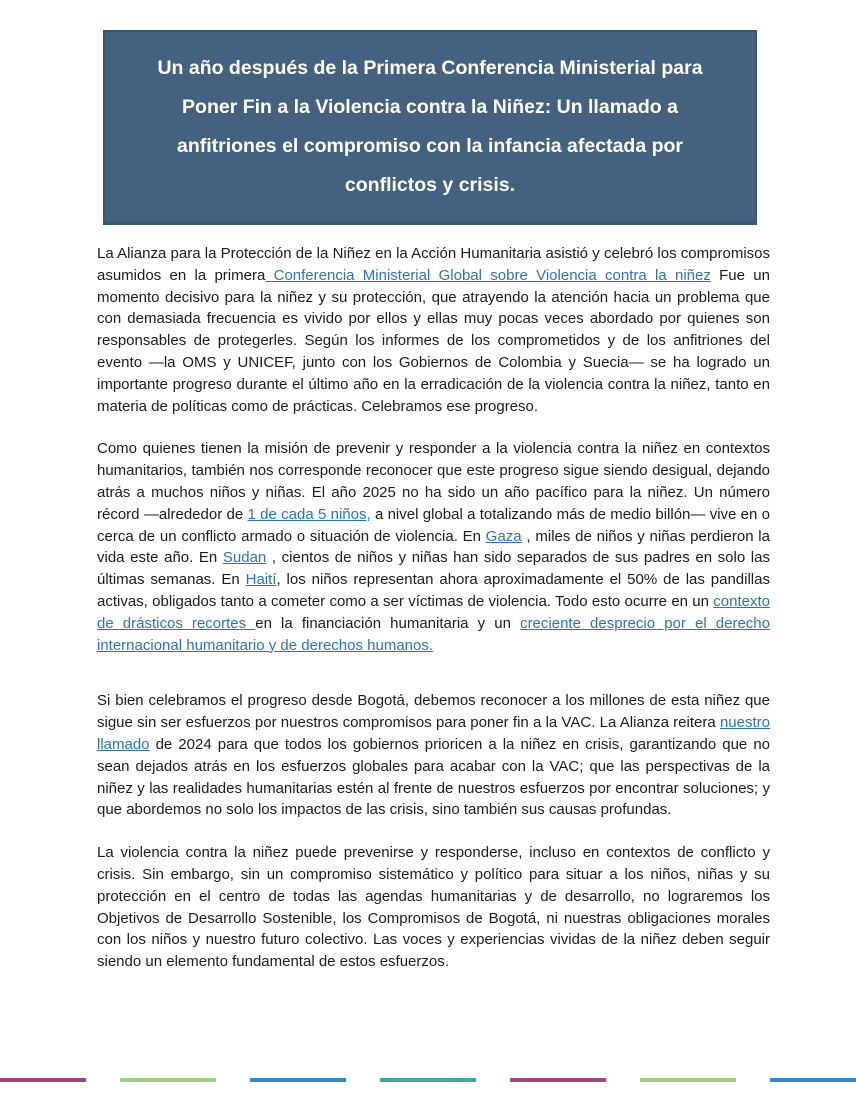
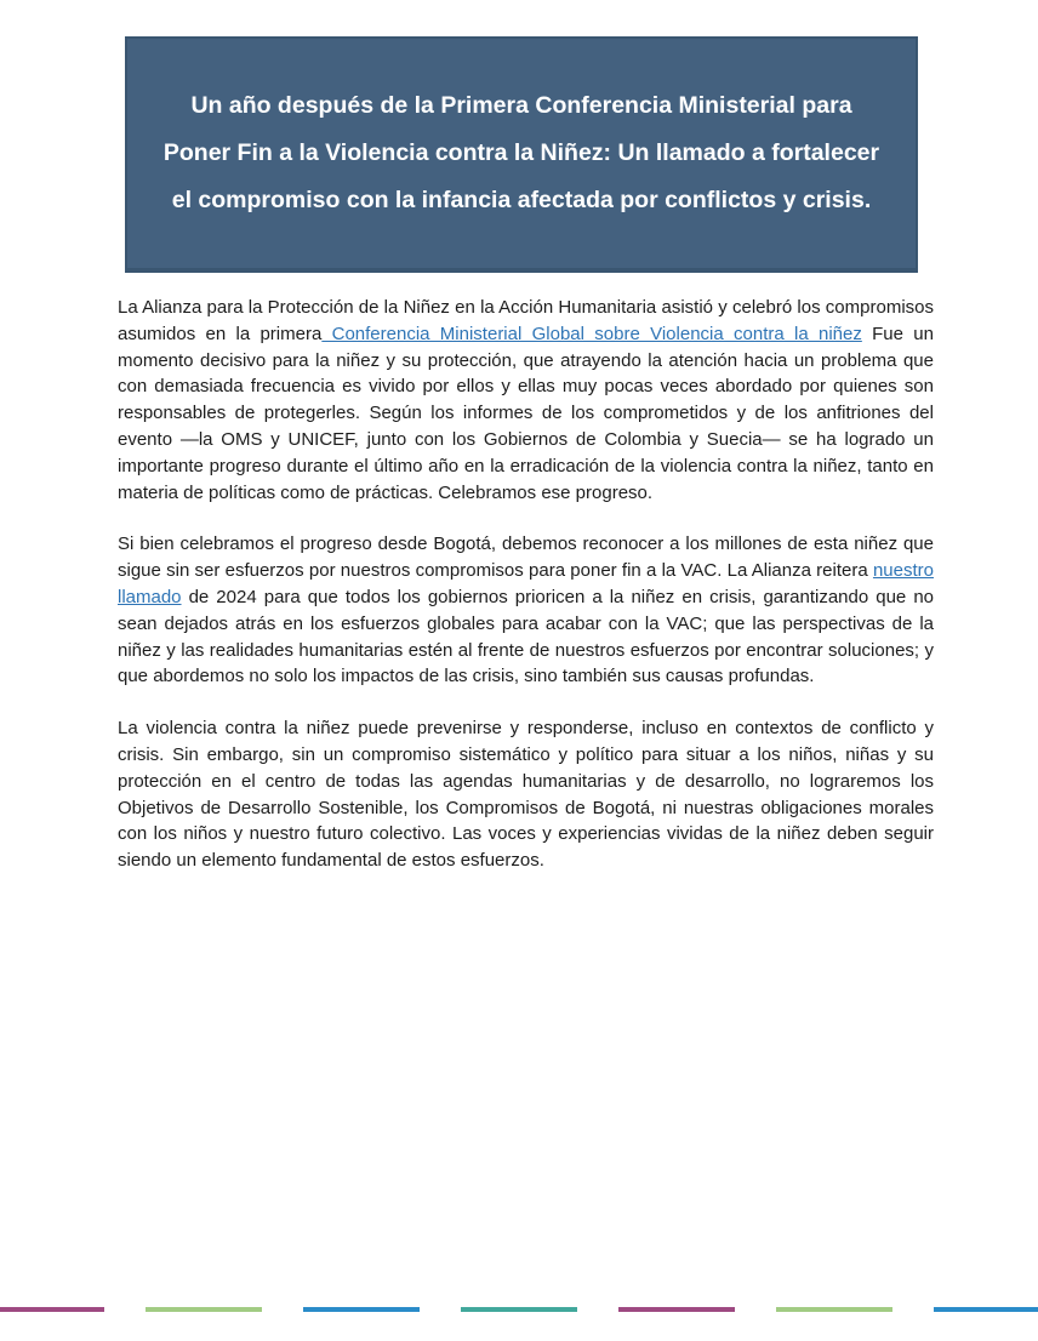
- Un año después de la Primera Conferencia Ministerial para Poner Fin a la Violencia contra la Niñez: Un llamado a anfitriones el compromiso con la infancia afectada por conflictos y crisis.
+ Un año después de la Primera Conferencia Ministerial para Poner Fin a la Violencia contra la Niñez: Un llamado a fortalecer el compromiso con la infancia afectada por conflictos y crisis.
  La Alianza para la Protección de la Niñez en la Acción Humanitaria asistió y celebró los compromisos asumidos en la primera Conferencia Ministerial Global sobre Violencia contra la niñez Fue un momento decisivo para la niñez y su protección, que atrayendo la atención hacia un problema que con demasiada frecuencia es vivido por ellos y ellas muy pocas veces abordado por quienes son responsables de protegerles. Según los informes de los comprometidos y de los anfitriones del evento —la OMS y UNICEF, junto con los Gobiernos de Colombia y Suecia— se ha logrado un importante progreso durante el último año en la erradicación de la violencia contra la niñez, tanto en materia de políticas como de prácticas. Celebramos ese progreso.
- Como quienes tienen la misión de prevenir y responder a la violencia contra la niñez en contextos humanitarios, también nos corresponde reconocer que este progreso sigue siendo desigual, dejando atrás a muchos niños y niñas. El año 2025 no ha sido un año pacífico para la niñez. Un número récord —alrededor de 1 de cada 5 niños, a nivel global a totalizando más de medio billón— vive en o cerca de un conflicto armado o situación de violencia. En Gaza , miles de niños y niñas perdieron la vida este año. En Sudan , cientos de niños y niñas han sido separados de sus padres en solo las últimas semanas. En Haití, los niños representan ahora aproximadamente el 50% de las pandillas activas, obligados tanto a cometer como a ser víctimas de violencia. Todo esto ocurre en un contexto de drásticos recortes en la financiación humanitaria y un creciente desprecio por el derecho internacional humanitario y de derechos humanos.
  Si bien celebramos el progreso desde Bogotá, debemos reconocer a los millones de esta niñez que sigue sin ser esfuerzos por nuestros compromisos para poner fin a la VAC. La Alianza reitera nuestro llamado de 2024 para que todos los gobiernos prioricen a la niñez en crisis, garantizando que no sean dejados atrás en los esfuerzos globales para acabar con la VAC; que las perspectivas de la niñez y las realidades humanitarias estén al frente de nuestros esfuerzos por encontrar soluciones; y que abordemos no solo los impactos de las crisis, sino también sus causas profundas.
  La violencia contra la niñez puede prevenirse y responderse, incluso en contextos de conflicto y crisis. Sin embargo, sin un compromiso sistemático y político para situar a los niños, niñas y su protección en el centro de todas las agendas humanitarias y de desarrollo, no lograremos los Objetivos de Desarrollo Sostenible, los Compromisos de Bogotá, ni nuestras obligaciones morales con los niños y nuestro futuro colectivo. Las voces y experiencias vividas de la niñez deben seguir siendo un elemento fundamental de estos esfuerzos.
